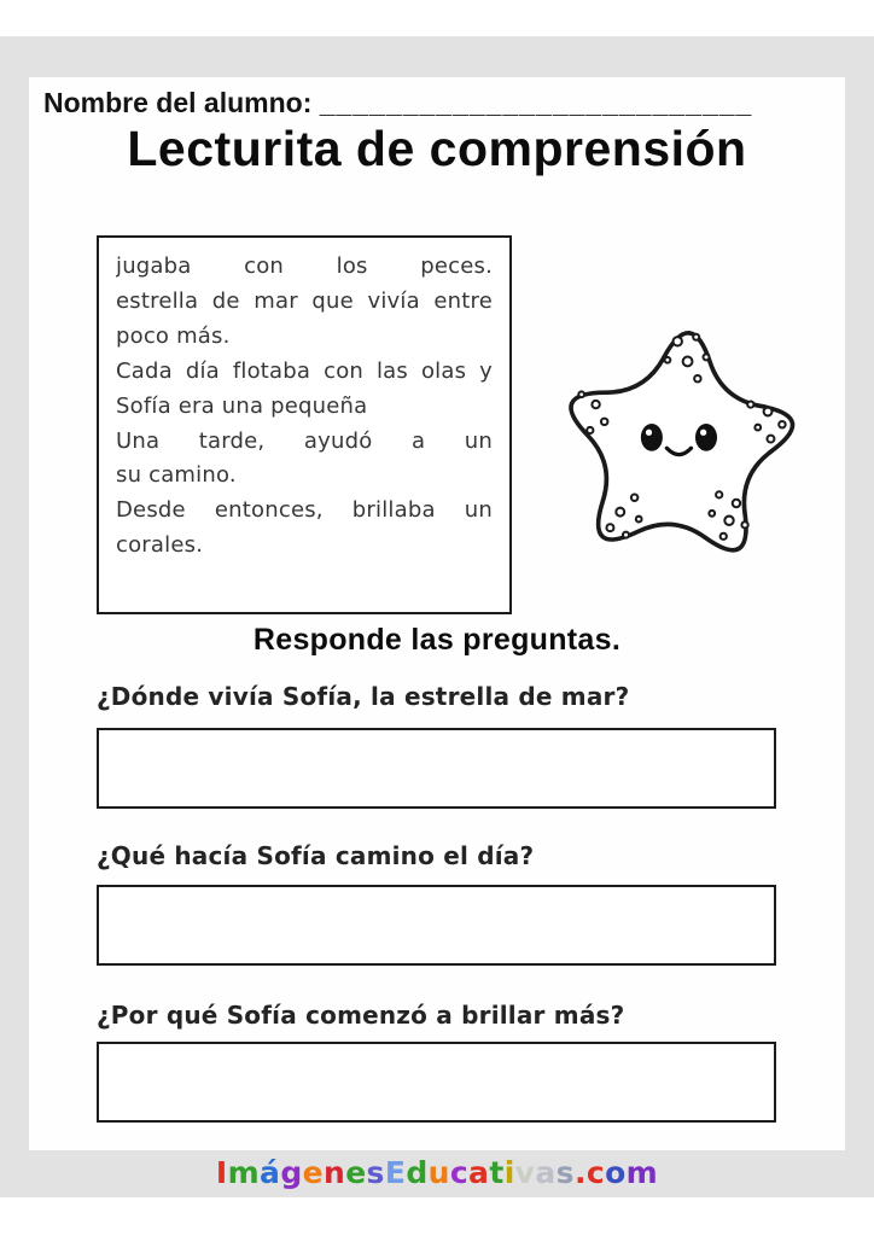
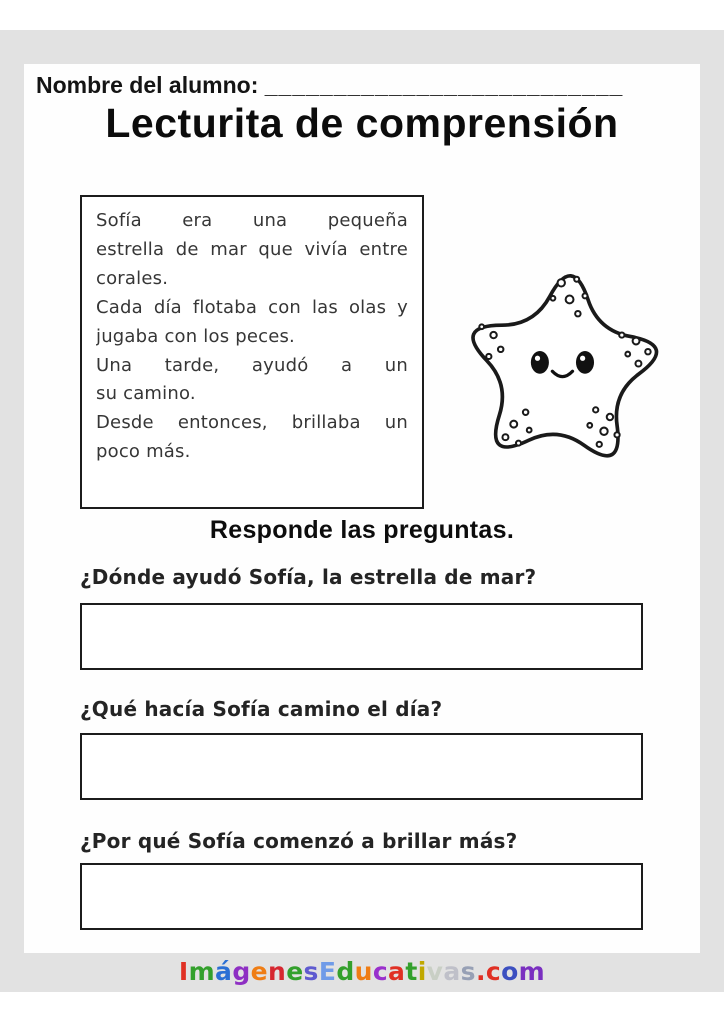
  Nombre del alumno: __________________________
  Lecturita de comprensión
- jugaba con los peces.
+ Sofía era una pequeña
  estrella de mar que vivía entre
- poco más.
+ corales.
  Cada día flotaba con las olas y
- Sofía era una pequeña
+ jugaba con los peces.
  Una tarde, ayudó a un
  su camino.
  Desde entonces, brillaba un
- corales.
+ poco más.
  Responde las preguntas.
- ¿Dónde vivía Sofía, la estrella de mar?
+ ¿Dónde ayudó Sofía, la estrella de mar?
  ¿Qué hacía Sofía camino el día?
  ¿Por qué Sofía comenzó a brillar más?
  ImágenesEducativas.com
